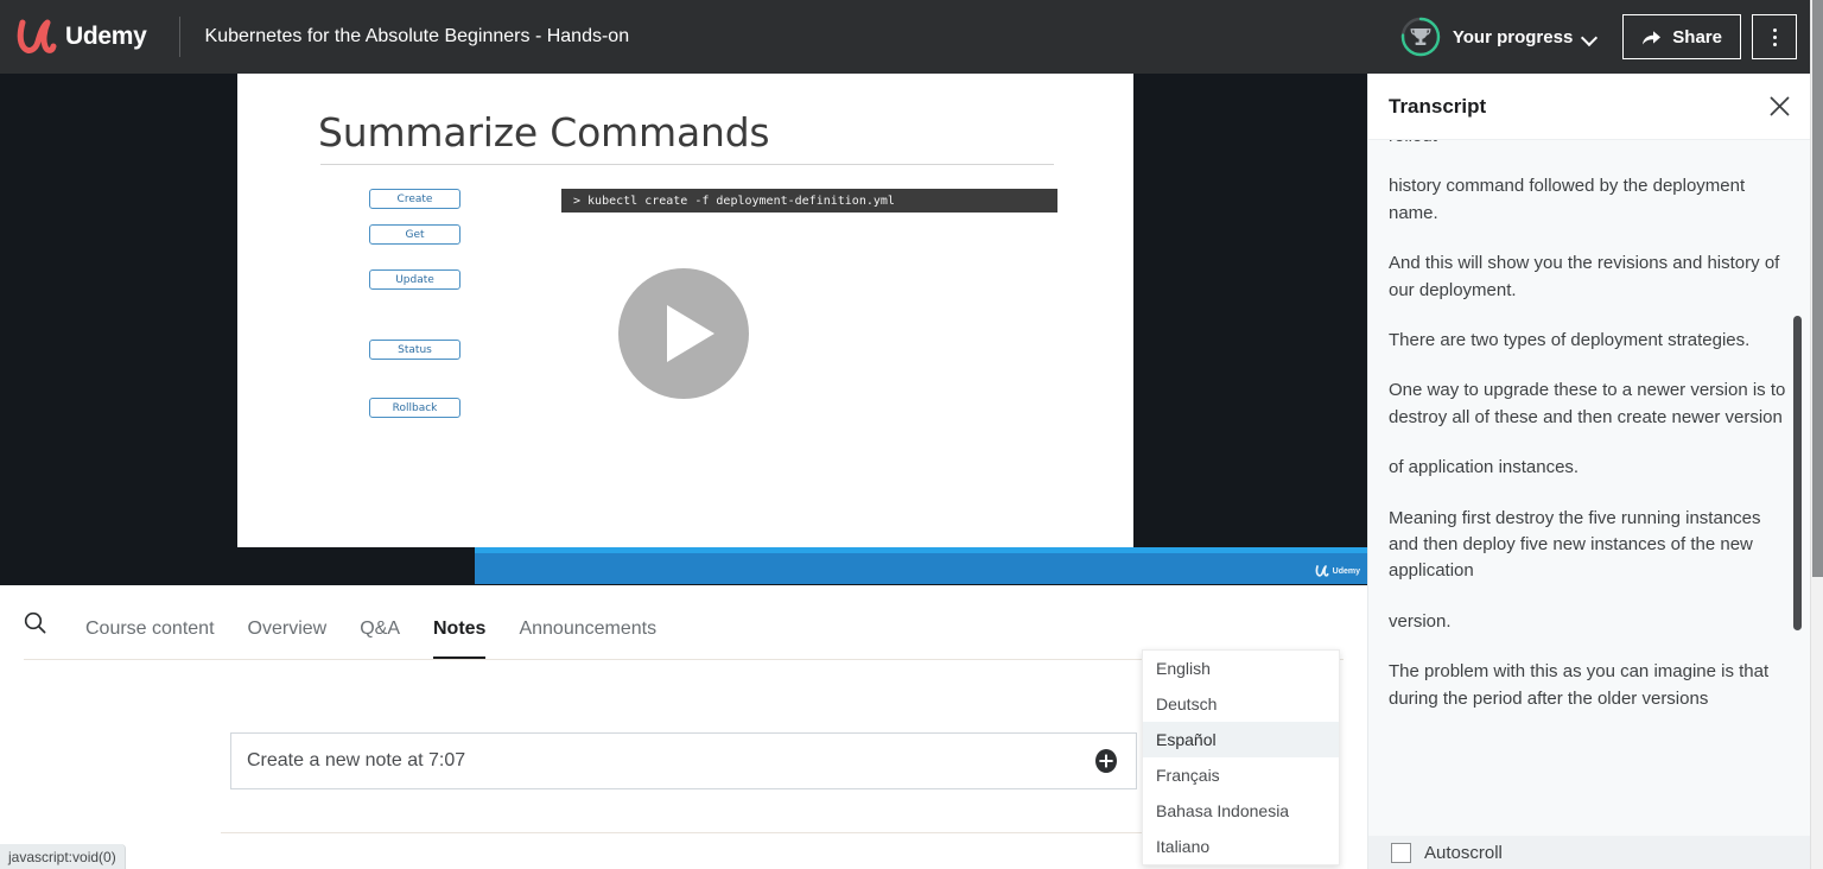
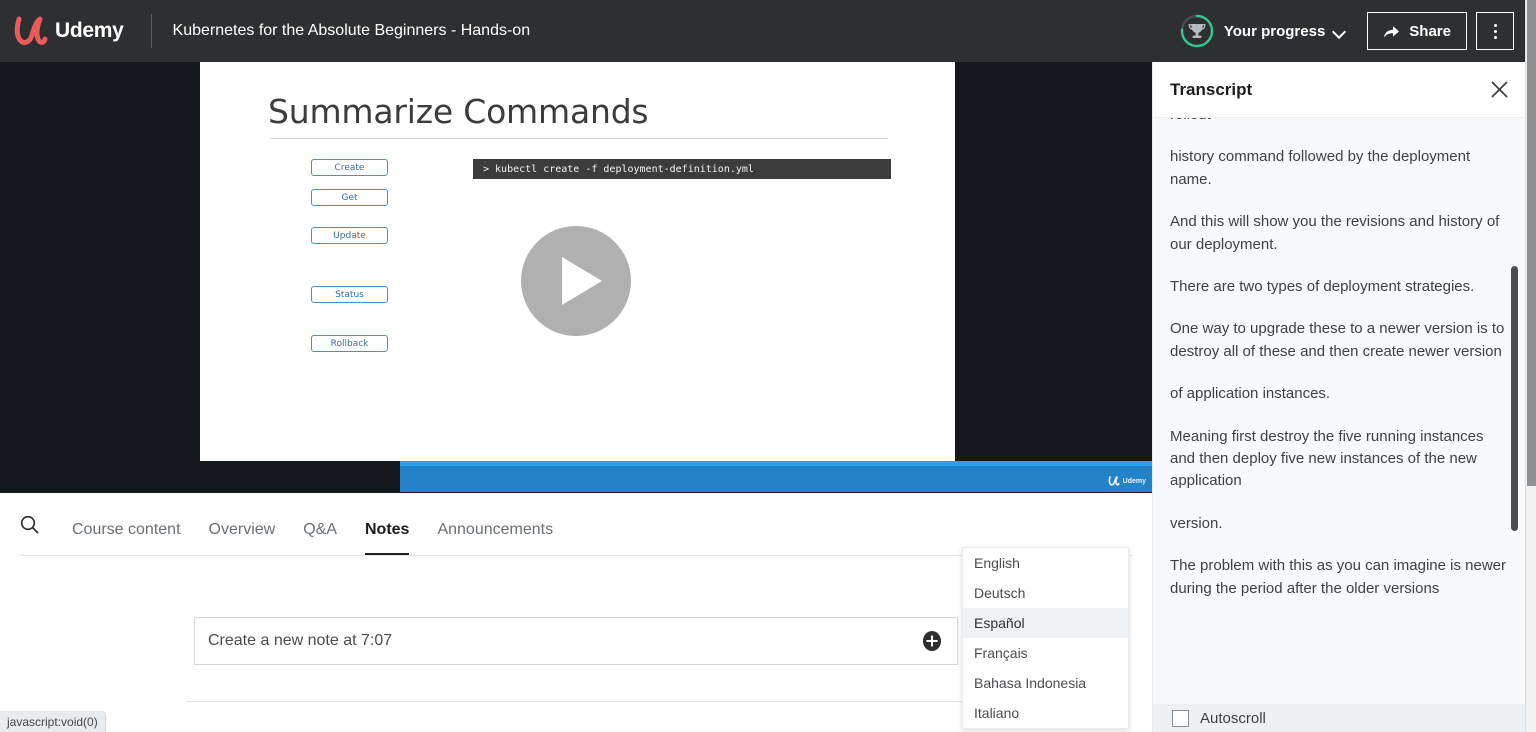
  Udemy
  Kubernetes for the Absolute Beginners - Hands-on
  Your progress
  Share
  Summarize Commands
  Create
  Get
  Update
  Status
  Rollback
  > kubectl create -f deployment-definition.yml
  Course content
  Overview
  Q&A
  Notes
  Announcements
  Create a new note at 7:07
  English
  Deutsch
  Español
  Français
  Bahasa Indonesia
  Italiano
  Transcript
  history command followed by the deployment name.
  And this will show you the revisions and history of our deployment.
  There are two types of deployment strategies.
  One way to upgrade these to a newer version is to destroy all of these and then create newer version
  of application instances.
  Meaning first destroy the five running instances and then deploy five new instances of the new application
  version.
- The problem with this as you can imagine is that during the period after the older versions
+ The problem with this as you can imagine is newer during the period after the older versions
  Autoscroll
  javascript:void(0)
